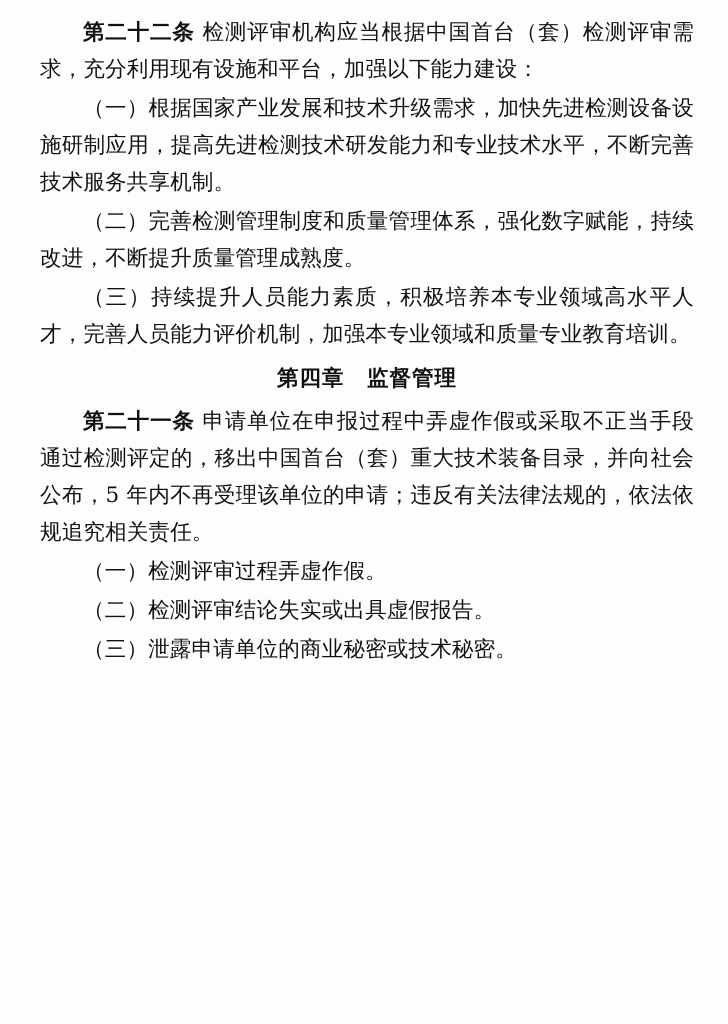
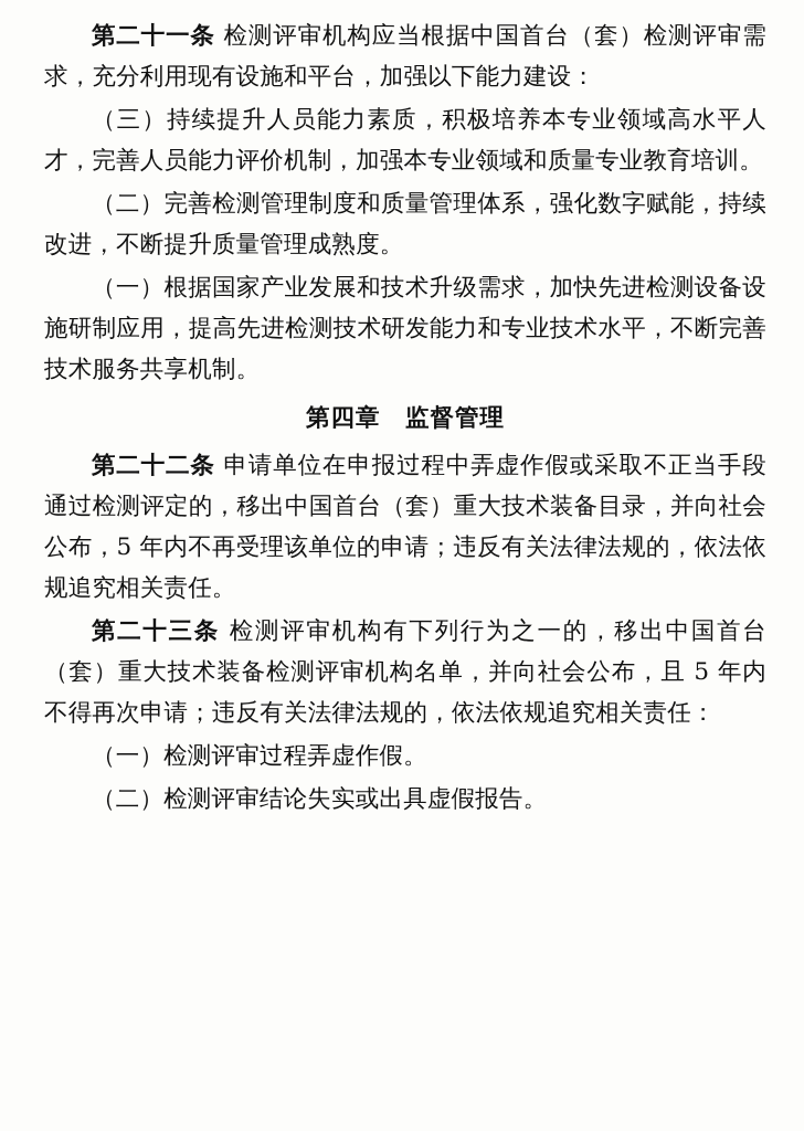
- 第二十二条 检测评审机构应当根据中国首台（套）检测评审需求，充分利用现有设施和平台，加强以下能力建设：
+ 第二十一条 检测评审机构应当根据中国首台（套）检测评审需求，充分利用现有设施和平台，加强以下能力建设：
- （一）根据国家产业发展和技术升级需求，加快先进检测设备设施研制应用，提高先进检测技术研发能力和专业技术水平，不断完善技术服务共享机制。
+ （三）持续提升人员能力素质，积极培养本专业领域高水平人才，完善人员能力评价机制，加强本专业领域和质量专业教育培训。
  （二）完善检测管理制度和质量管理体系，强化数字赋能，持续改进，不断提升质量管理成熟度。
- （三）持续提升人员能力素质，积极培养本专业领域高水平人才，完善人员能力评价机制，加强本专业领域和质量专业教育培训。
+ （一）根据国家产业发展和技术升级需求，加快先进检测设备设施研制应用，提高先进检测技术研发能力和专业技术水平，不断完善技术服务共享机制。
  第四章 监督管理
- 第二十一条 申请单位在申报过程中弄虚作假或采取不正当手段通过检测评定的，移出中国首台（套）重大技术装备目录，并向社会公布，5 年内不再受理该单位的申请；违反有关法律法规的，依法依规追究相关责任。
+ 第二十二条 申请单位在申报过程中弄虚作假或采取不正当手段通过检测评定的，移出中国首台（套）重大技术装备目录，并向社会公布，5 年内不再受理该单位的申请；违反有关法律法规的，依法依规追究相关责任。
+ 第二十三条 检测评审机构有下列行为之一的，移出中国首台（套）重大技术装备检测评审机构名单，并向社会公布，且 5 年内不得再次申请；违反有关法律法规的，依法依规追究相关责任：
  （一）检测评审过程弄虚作假。
  （二）检测评审结论失实或出具虚假报告。
- （三）泄露申请单位的商业秘密或技术秘密。
